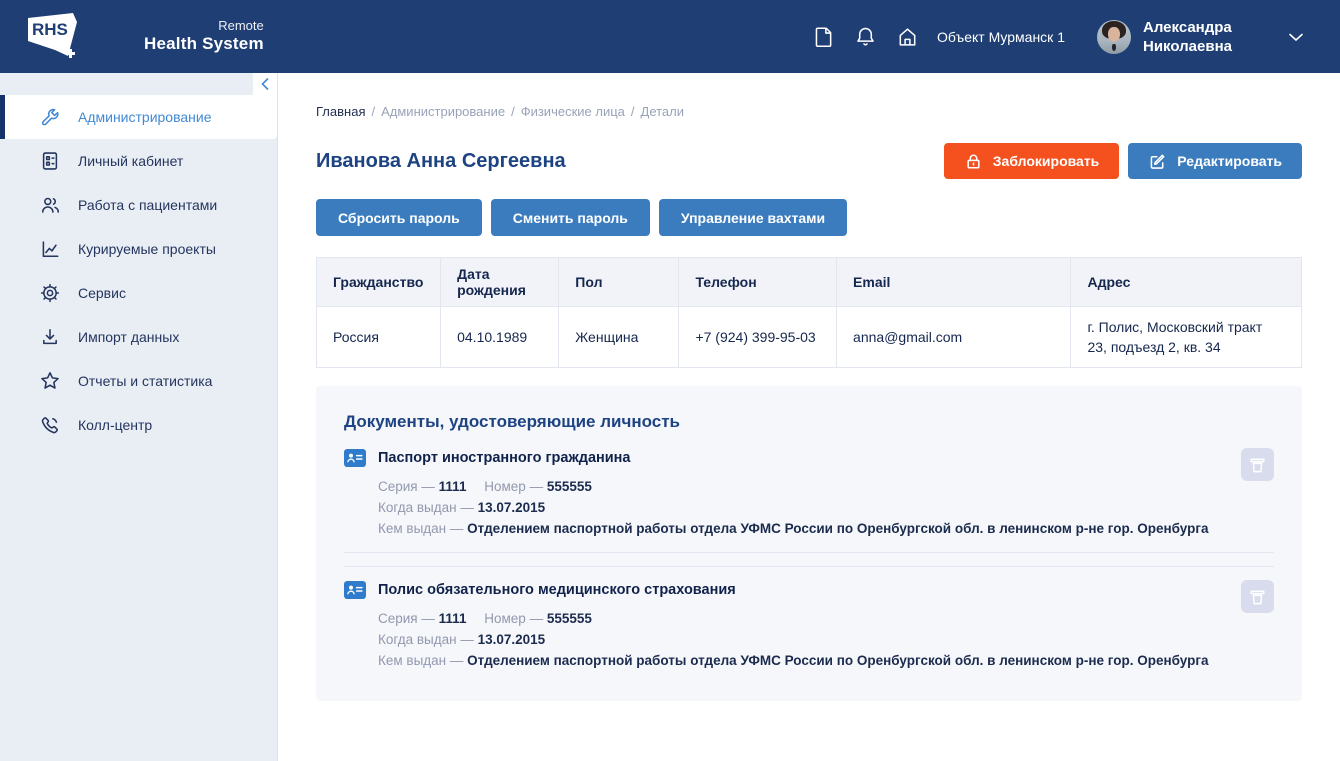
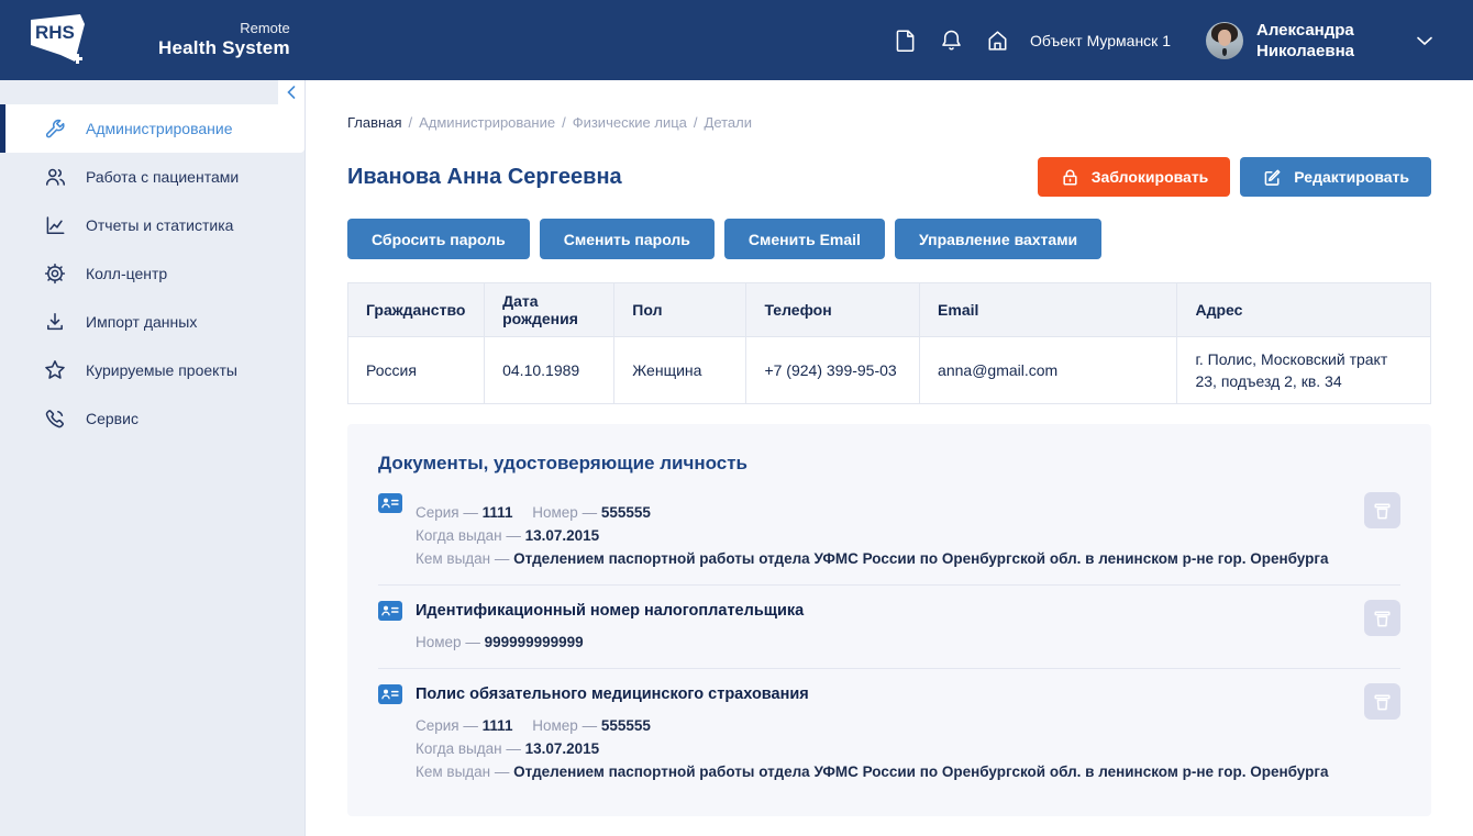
  RHS
  Remote
  Health System
  Объект Мурманск 1
  Александра
  Николаевна
  Администрирование
- Личный кабинет
  Работа с пациентами
- Курируемые проекты
+ Отчеты и статистика
- Сервис
+ Колл-центр
  Импорт данных
- Отчеты и статистика
+ Курируемые проекты
- Колл-центр
+ Сервис
  Главная / Администрирование / Физические лица / Детали
  Иванова Анна Сергеевна
  Заблокировать
  Редактировать
  Сбросить пароль
  Сменить пароль
+ Сменить Email
  Управление вахтами
  Гражданство	Дата рождения	Пол	Телефон	Email	Адрес
  Россия	04.10.1989	Женщина	+7 (924) 399-95-03	anna@gmail.com	г. Полис, Московский тракт 23, подъезд 2, кв. 34
  Документы, удостоверяющие личность
- Паспорт иностранного гражданина
  Серия — 1111 Номер — 555555
  Когда выдан — 13.07.2015
  Кем выдан — Отделением паспортной работы отдела УФМС России по Оренбургской обл. в ленинском р-не гор. Оренбурга
+ Идентификационный номер налогоплательщика
+ Номер — 999999999999
  Полис обязательного медицинского страхования
  Серия — 1111 Номер — 555555
  Когда выдан — 13.07.2015
  Кем выдан — Отделением паспортной работы отдела УФМС России по Оренбургской обл. в ленинском р-не гор. Оренбурга
